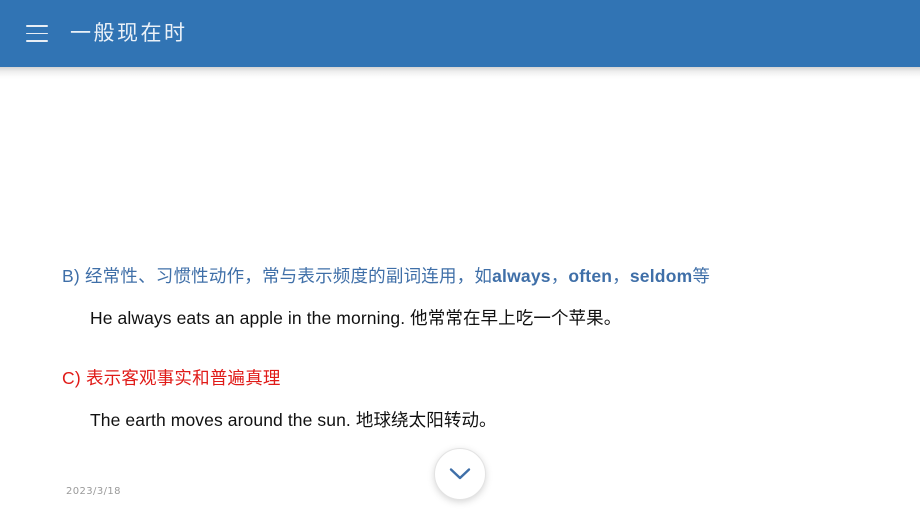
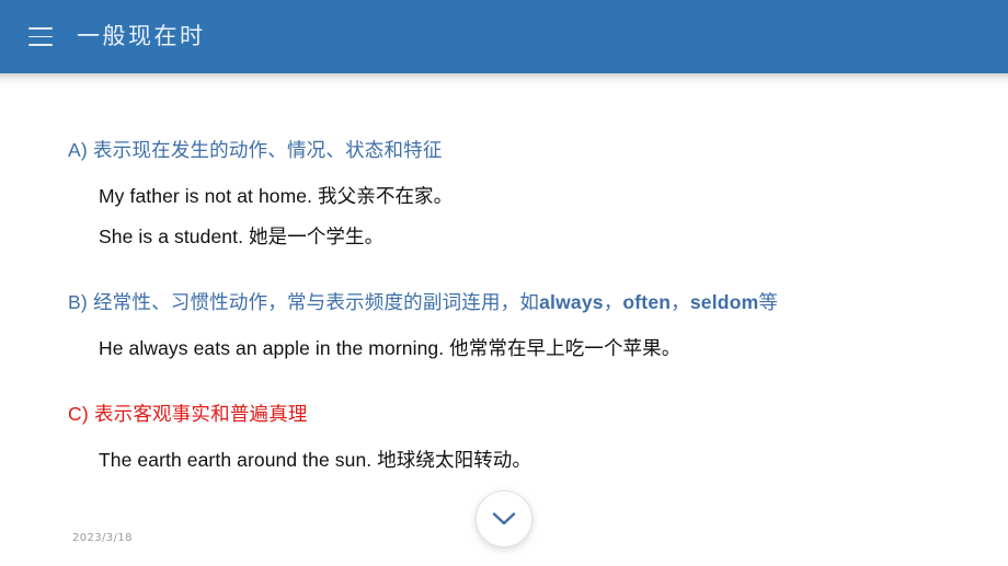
  一般现在时
+ A) 表示现在发生的动作、情况、状态和特征
+ My father is not at home. 我父亲不在家。
+ She is a student. 她是一个学生。
  B) 经常性、习惯性动作，常与表示频度的副词连用，如always，often，seldom等
  He always eats an apple in the morning. 他常常在早上吃一个苹果。
  C) 表示客观事实和普遍真理
- The earth moves around the sun. 地球绕太阳转动。
+ The earth earth around the sun. 地球绕太阳转动。
  2023/3/18
